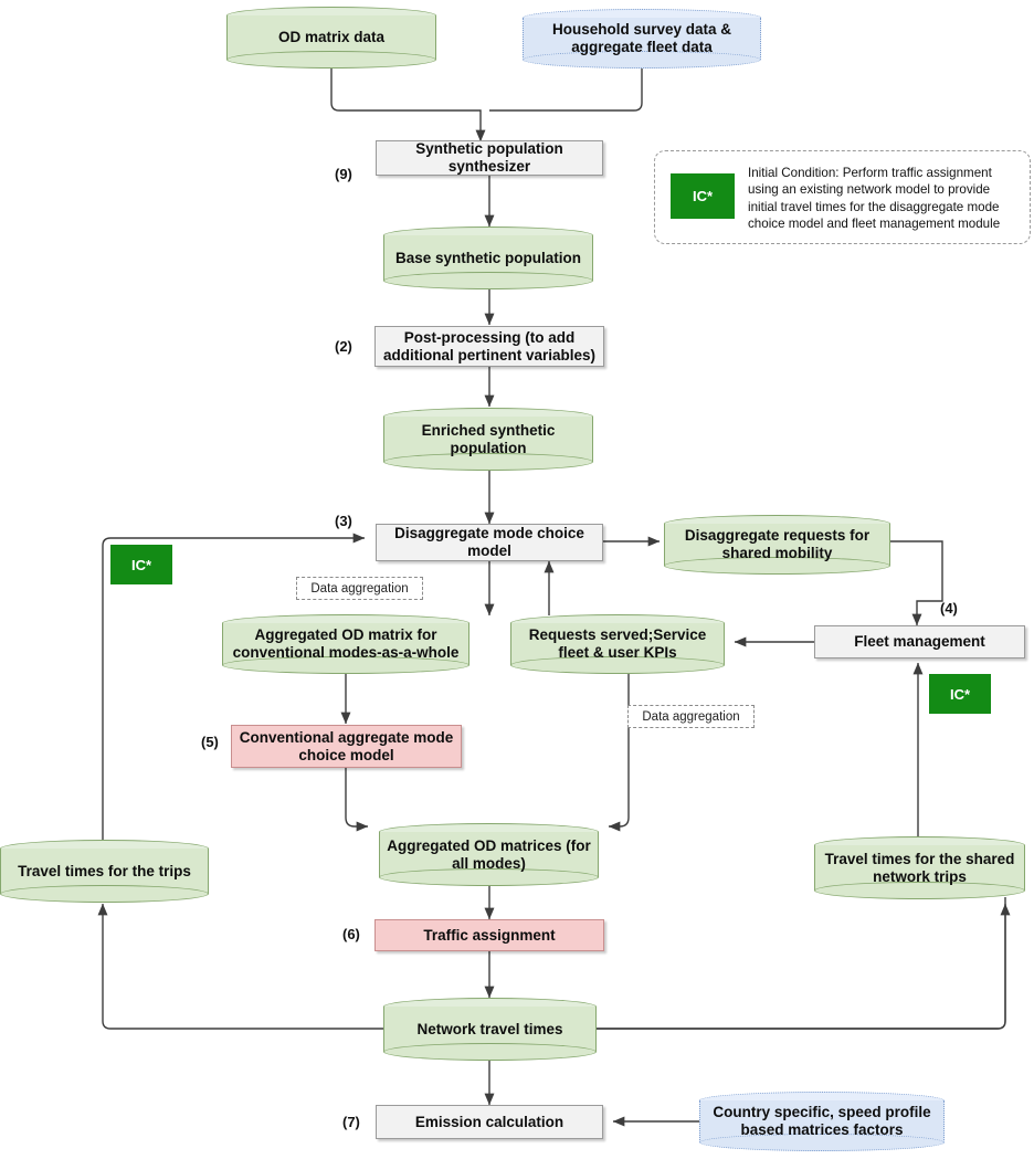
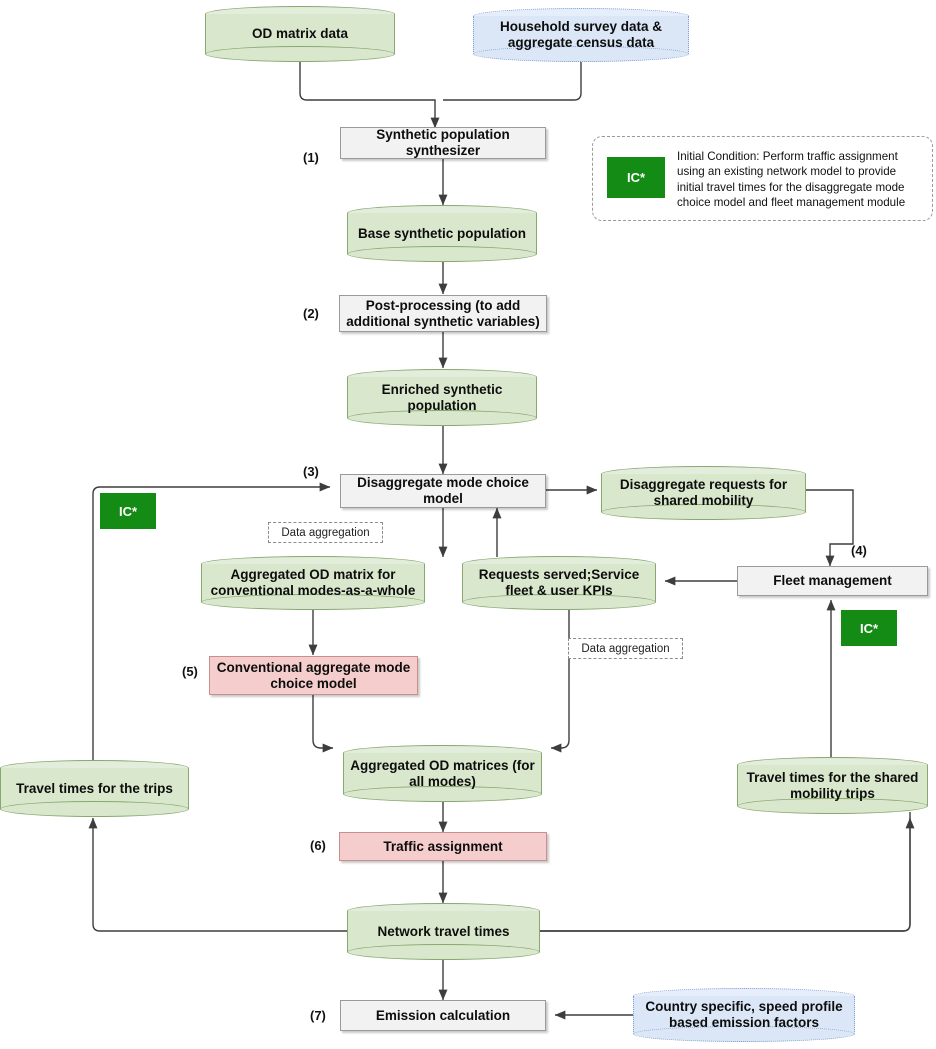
  OD matrix data
- Household survey data & aggregate fleet data
+ Household survey data & aggregate census data
  Synthetic population synthesizer
- (9)
+ (1)
  Base synthetic population
- Post-processing (to add additional pertinent variables)
+ Post-processing (to add additional synthetic variables)
  (2)
  Enriched synthetic population
  Disaggregate mode choice model
  (3)
  Disaggregate requests for shared mobility
  Aggregated OD matrix for conventional modes-as-a-whole
  Requests served;Service fleet & user KPIs
  Fleet management
  (4)
  Conventional aggregate mode choice model
  (5)
  Aggregated OD matrices (for all modes)
  Travel times for the trips
- Travel times for the shared network trips
+ Travel times for the shared mobility trips
  Traffic assignment
  (6)
  Network travel times
  Emission calculation
  (7)
- Country specific, speed profile based matrices factors
+ Country specific, speed profile based emission factors
  IC*
  IC*
  Data aggregation
  Data aggregation
  IC*
  Initial Condition: Perform traffic assignment using an existing network model to provide initial travel times for the disaggregate mode choice model and fleet management module
